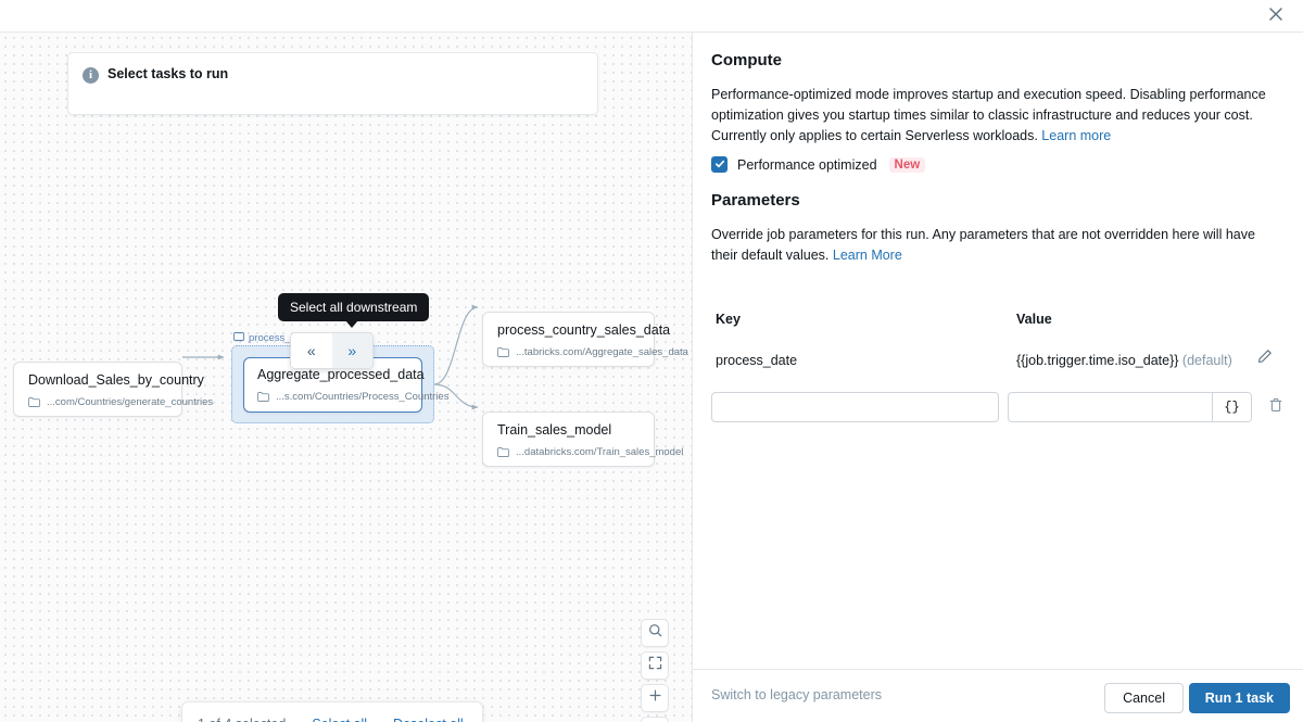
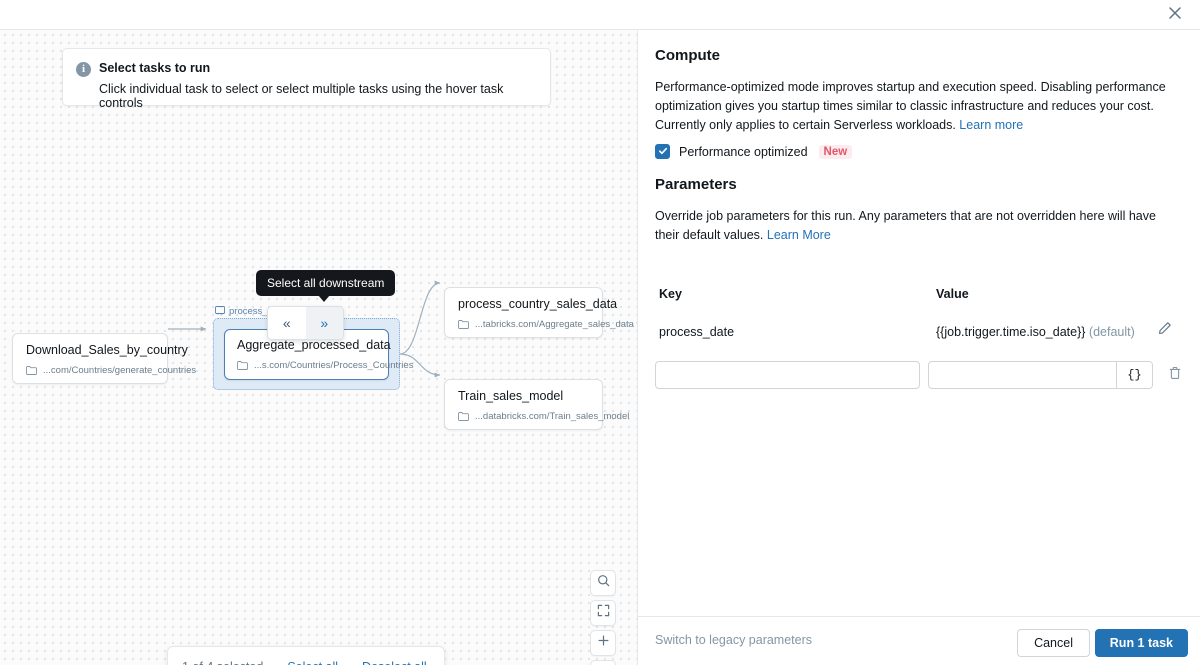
  i
  Select tasks to run
+ Click individual task to select or select multiple tasks using the hover task controls
  Download_Sales_by_country
  ...com/Countries/generate_countries
  Aggregate_processed_data
  ...s.com/Countries/Process_Countries
  process_country_sales_data
  ...tabricks.com/Aggregate_sales_data
  Train_sales_model
  ...databricks.com/Train_sales_model
  «
  »
  Select all downstream
  Compute
  Performance-optimized mode improves startup and execution speed. Disabling performance optimization gives you startup times similar to classic infrastructure and reduces your cost. Currently only applies to certain Serverless workloads. Learn more
  Performance optimized
  New
  Parameters
  Override job parameters for this run. Any parameters that are not overridden here will have their default values. Learn More
  Key
  Value
  process_date
  {{job.trigger.time.iso_date}} (default)
  {}
  Switch to legacy parameters
  Cancel
  Run 1 task
